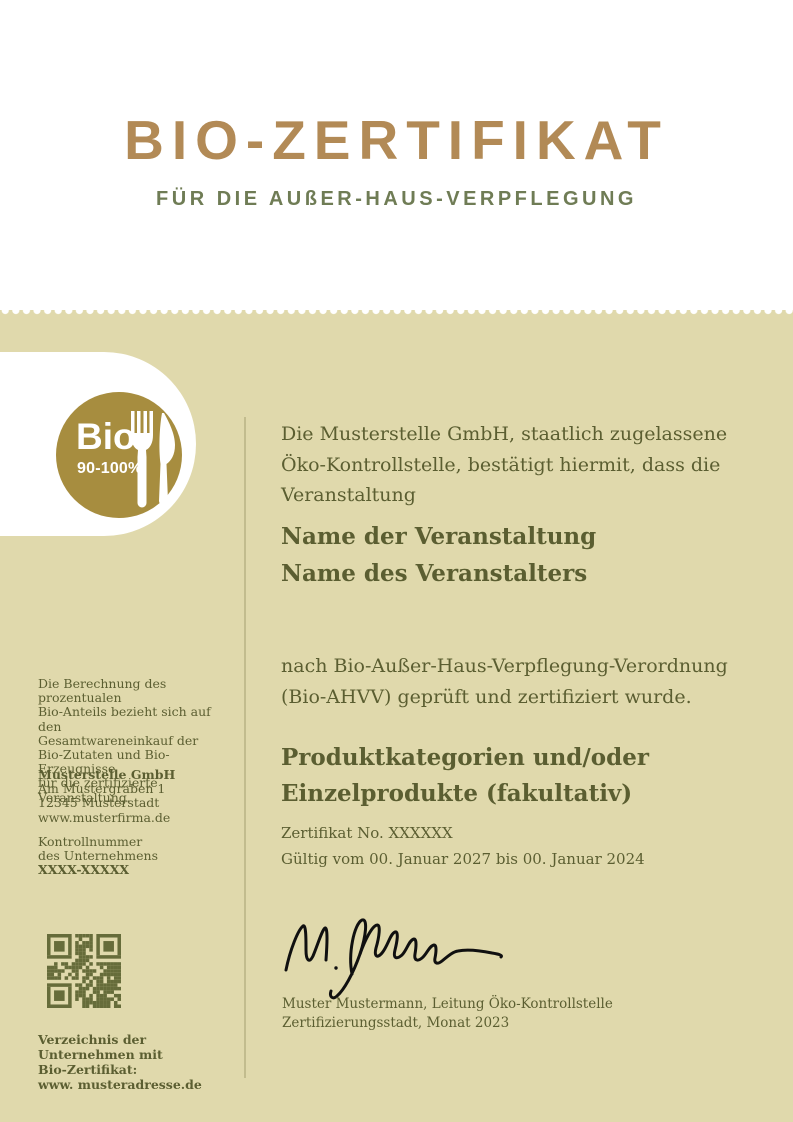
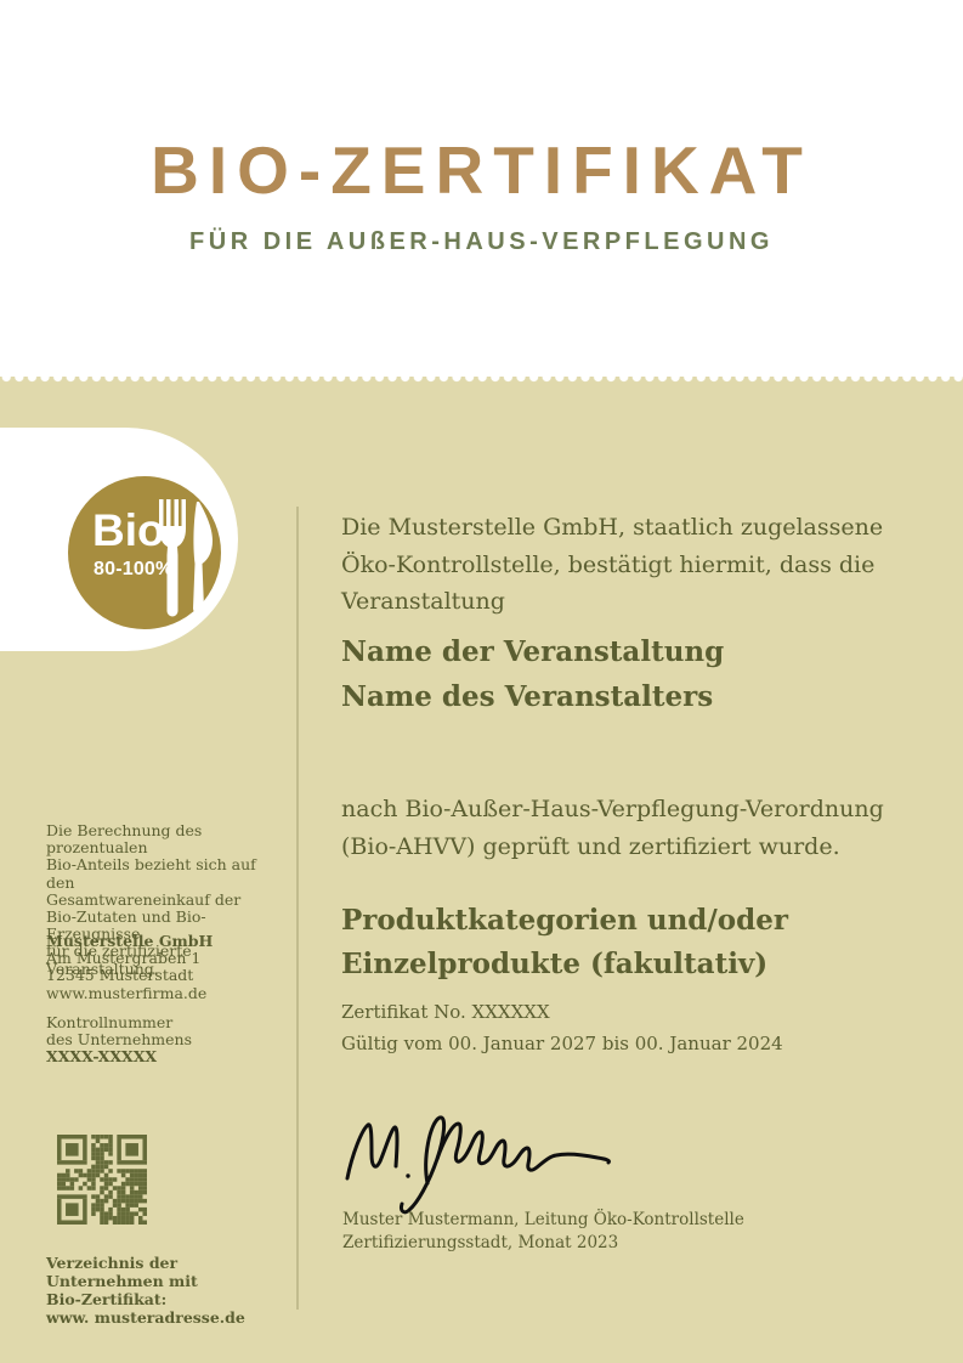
  BIO-ZERTIFIKAT
  FÜR DIE AUßER-HAUS-VERPFLEGUNG
  Bio
- 90-100%
+ 80-100%
  Die Berechnung des prozentualen
  Bio-Anteils bezieht sich auf den
  Gesamtwareneinkauf der
  Bio-Zutaten und Bio-Erzeugnisse
  für die zertifizierte Veranstaltung.
  Musterstelle GmbH
  Am Mustergraben 1
  12345 Musterstadt
  www.musterfirma.de
  Kontrollnummer
  des Unternehmens
  XXXX-XXXXX
  Verzeichnis der Unternehmen mit
  Bio-Zertifikat:
  www. musteradresse.de
  Die Musterstelle GmbH, staatlich zugelassene
  Öko-Kontrollstelle, bestätigt hiermit, dass die Veranstaltung
  Name der Veranstaltung
  Name des Veranstalters
  nach Bio-Außer-Haus-Verpflegung-Verordnung
  (Bio-AHVV) geprüft und zertifiziert wurde.
  Produktkategorien und/oder
  Einzelprodukte (fakultativ)
  Zertifikat No. XXXXXX
  Gültig vom 00. Januar 2027 bis 00. Januar 2024
  Muster Mustermann, Leitung Öko-Kontrollstelle
  Zertifizierungsstadt, Monat 2023
